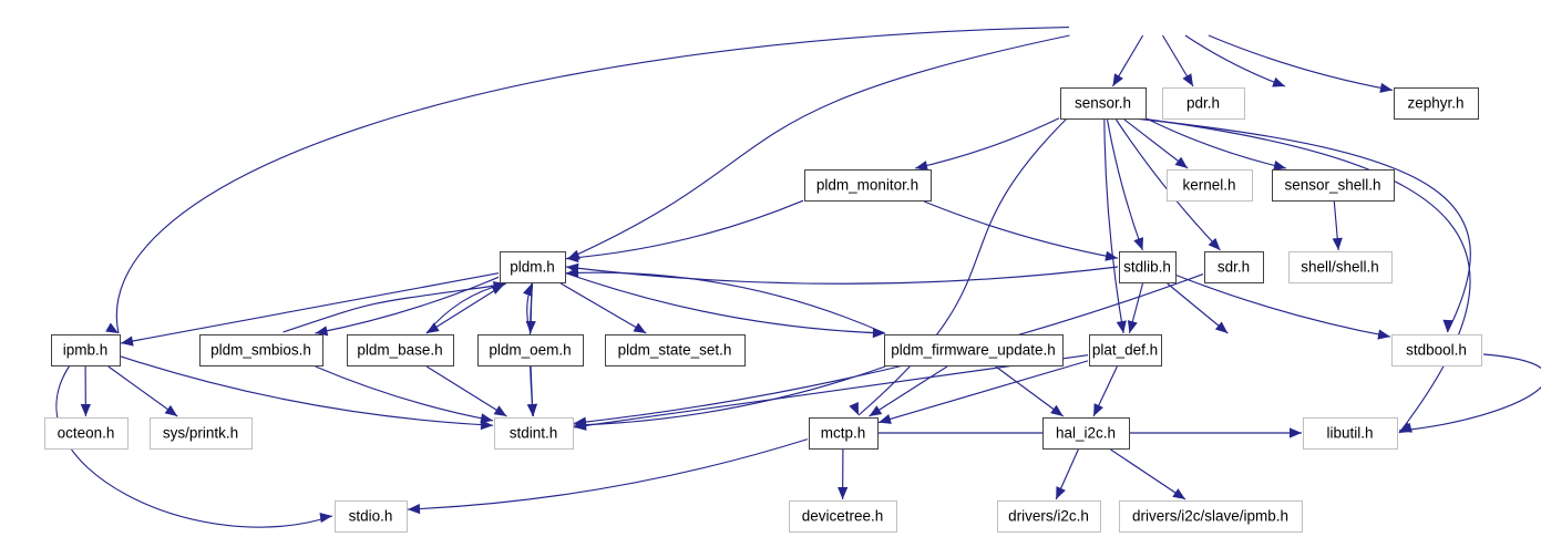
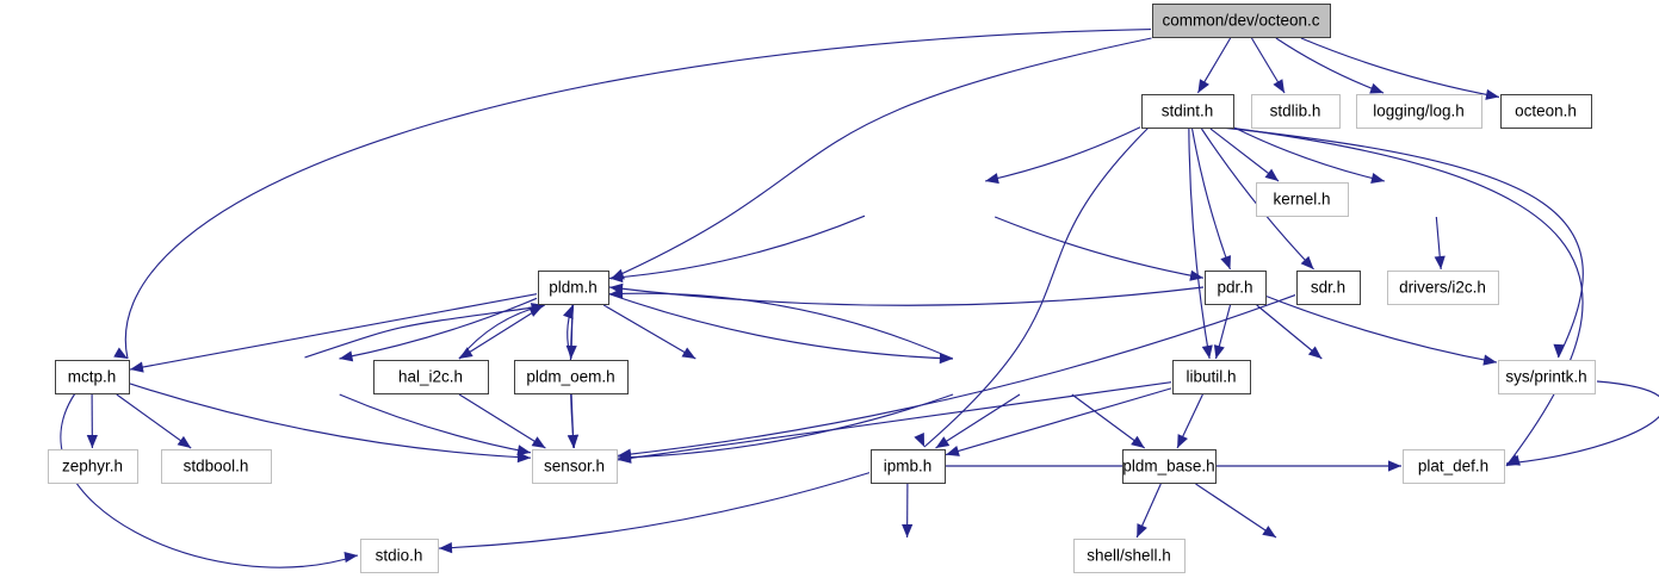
+ common/dev/octeon.c
- sensor.h
+ stdint.h
- pdr.h
+ stdlib.h
+ logging/log.h
- zephyr.h
+ octeon.h
- pldm_monitor.h
  kernel.h
- sensor_shell.h
  pldm.h
- stdlib.h
+ pdr.h
  sdr.h
- shell/shell.h
+ drivers/i2c.h
- ipmb.h
+ mctp.h
- pldm_smbios.h
- pldm_base.h
+ hal_i2c.h
  pldm_oem.h
- pldm_state_set.h
- pldm_firmware_update.h
- plat_def.h
+ libutil.h
- stdbool.h
+ sys/printk.h
- octeon.h
+ zephyr.h
- sys/printk.h
+ stdbool.h
- stdint.h
+ sensor.h
- mctp.h
+ ipmb.h
- hal_i2c.h
+ pldm_base.h
- libutil.h
+ plat_def.h
  stdio.h
- devicetree.h
- drivers/i2c.h
+ shell/shell.h
- drivers/i2c/slave/ipmb.h
